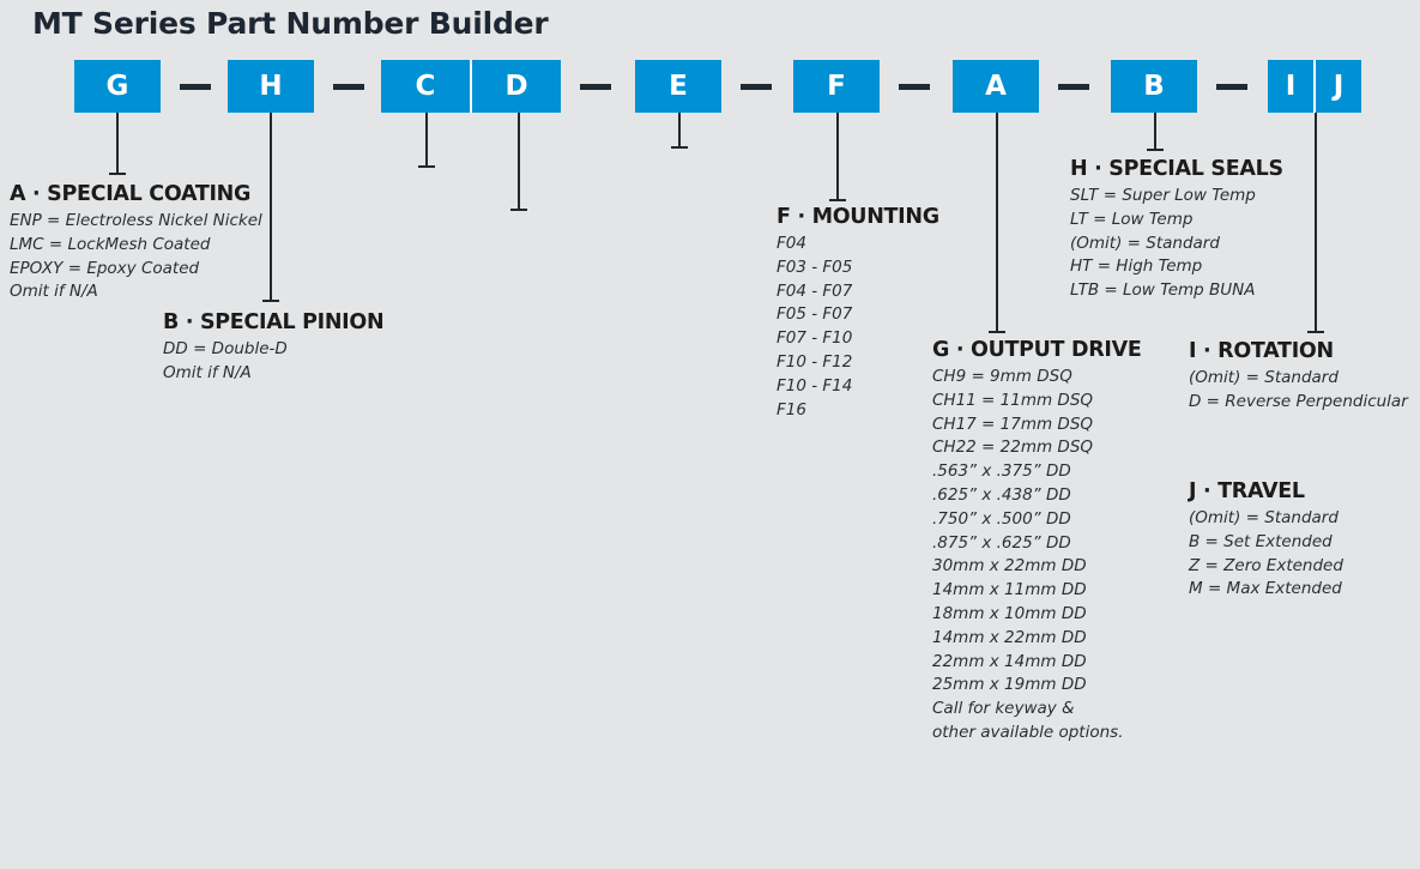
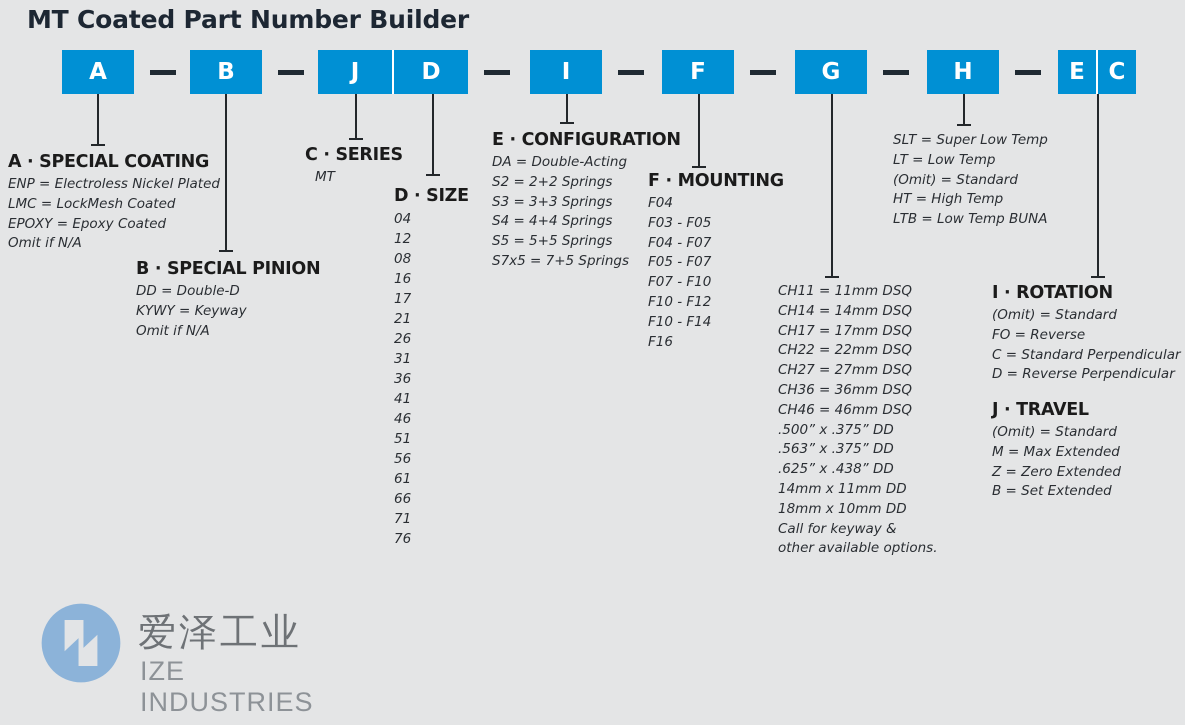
- MT Series Part Number Builder
+ MT Coated Part Number Builder
- G
+ A
- H
+ B
- C
+ J
  D
- E
+ I
  F
- A
+ G
- B
+ H
- I
+ E
- J
+ C
  A · SPECIAL COATING
- ENP = Electroless Nickel Nickel
+ ENP = Electroless Nickel Plated
  LMC = LockMesh Coated
  EPOXY = Epoxy Coated
  Omit if N/A
  B · SPECIAL PINION
  DD = Double-D
+ KYWY = Keyway
  Omit if N/A
+ C · SERIES
+ MT
+ D · SIZE
+ 04
+ 12
+ 08
+ 16
+ 17
+ 21
+ 26
+ 31
+ 36
+ 41
+ 46
+ 51
+ 56
+ 61
+ 66
+ 71
+ 76
+ E · CONFIGURATION
+ DA = Double-Acting
+ S2 = 2+2 Springs
+ S3 = 3+3 Springs
+ S4 = 4+4 Springs
+ S5 = 5+5 Springs
+ S7x5 = 7+5 Springs
  F · MOUNTING
  F04
  F03 - F05
  F04 - F07
  F05 - F07
  F07 - F10
  F10 - F12
  F10 - F14
  F16
- G · OUTPUT DRIVE
- CH9 = 9mm DSQ
  CH11 = 11mm DSQ
+ CH14 = 14mm DSQ
  CH17 = 17mm DSQ
  CH22 = 22mm DSQ
+ CH27 = 27mm DSQ
+ CH36 = 36mm DSQ
+ CH46 = 46mm DSQ
+ .500” x .375” DD
  .563” x .375” DD
  .625” x .438” DD
- .750” x .500” DD
- .875” x .625” DD
- 30mm x 22mm DD
  14mm x 11mm DD
  18mm x 10mm DD
- 14mm x 22mm DD
- 22mm x 14mm DD
- 25mm x 19mm DD
  Call for keyway &
  other available options.
- H · SPECIAL SEALS
  SLT = Super Low Temp
  LT = Low Temp
  (Omit) = Standard
  HT = High Temp
  LTB = Low Temp BUNA
  I · ROTATION
  (Omit) = Standard
+ FO = Reverse
+ C = Standard Perpendicular
  D = Reverse Perpendicular
  J · TRAVEL
  (Omit) = Standard
- B = Set Extended
+ M = Max Extended
  Z = Zero Extended
- M = Max Extended
+ B = Set Extended
+ 爱泽工业
+ IZE INDUSTRIES
